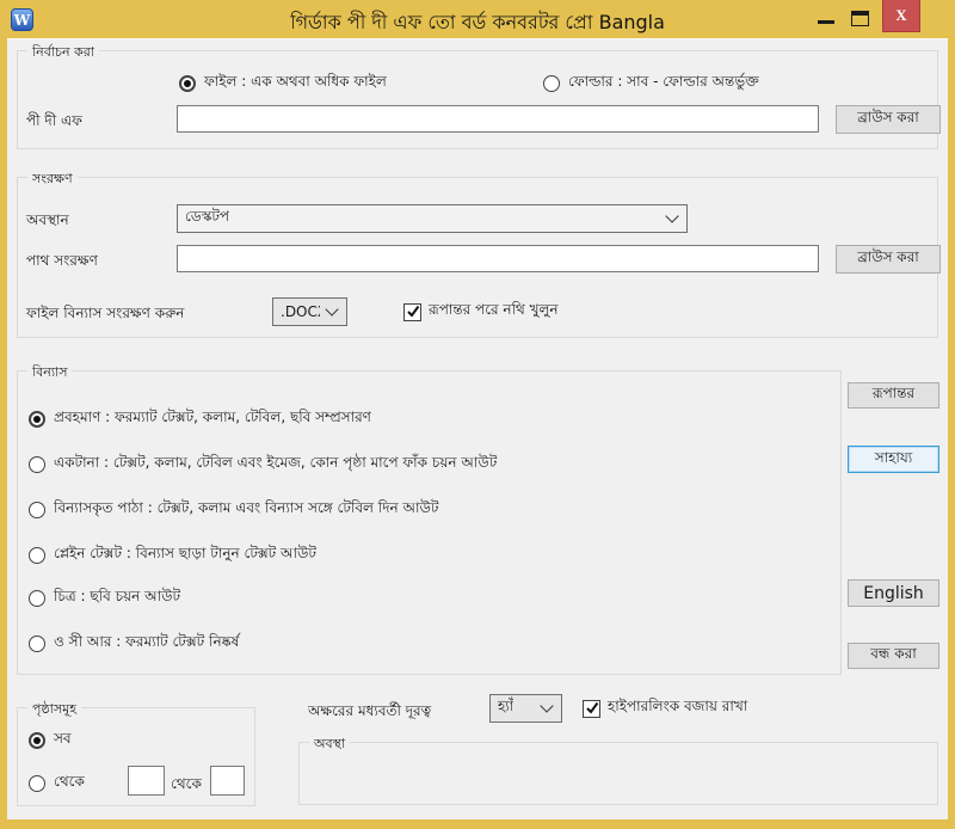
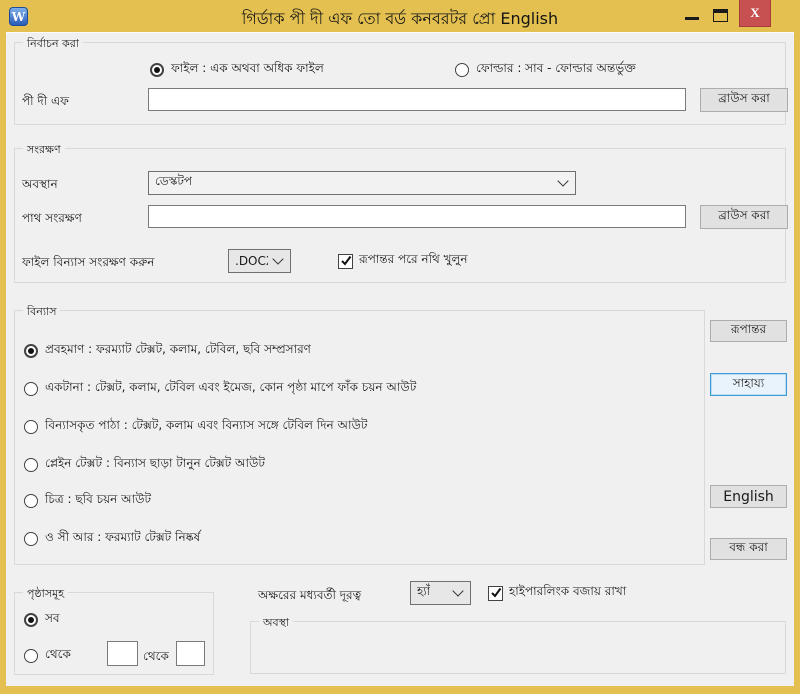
  W
- গির্ডাক পী দী এফ তো বর্ড কনবরটর প্রো Bangla
+ গির্ডাক পী দী এফ তো বর্ড কনবরটর প্রো English
  X
  নির্বাচন করা
  ফাইল : এক অথবা অধিক ফাইল
  ফোল্ডার : সাব - ফোল্ডার অন্তর্ভুক্ত
  পী দী এফ
  ব্রাউস করা
  সংরক্ষণ
  অবস্থান
  ডেস্কটপ
  পাথ সংরক্ষণ
  ব্রাউস করা
  ফাইল বিন্যাস সংরক্ষণ করুন
  .DOC
  রূপান্তর পরে নথি খুলুন
  বিন্যাস
  প্রবহমাণ : ফরম্যাট টেক্সট, কলাম, টেবিল, ছবি সম্প্রসারণ
  একটানা : টেক্সট, কলাম, টেবিল এবং ইমেজ, কোন পৃষ্ঠা মাপে ফাঁক চয়ন আউট
  বিন্যাসকৃত পাঠা : টেক্সট, কলাম এবং বিন্যাস সঙ্গে টেবিল দিন আউট
  প্লেইন টেক্সট : বিন্যাস ছাড়া টানুন টেক্সট আউট
  চিত্র : ছবি চয়ন আউট
  ও সী আর : ফরম্যাট টেক্সট নিষ্কর্ষ
  রূপান্তর
  সাহায্য
  English
  বন্ধ করা
  পৃষ্ঠাসমূহ
  সব
  থেকে
  থেকে
  অক্ষরের মধ্যবর্তী দূরত্ব
  হ্যাঁ
  হাইপারলিংক বজায় রাখা
  অবস্থা
